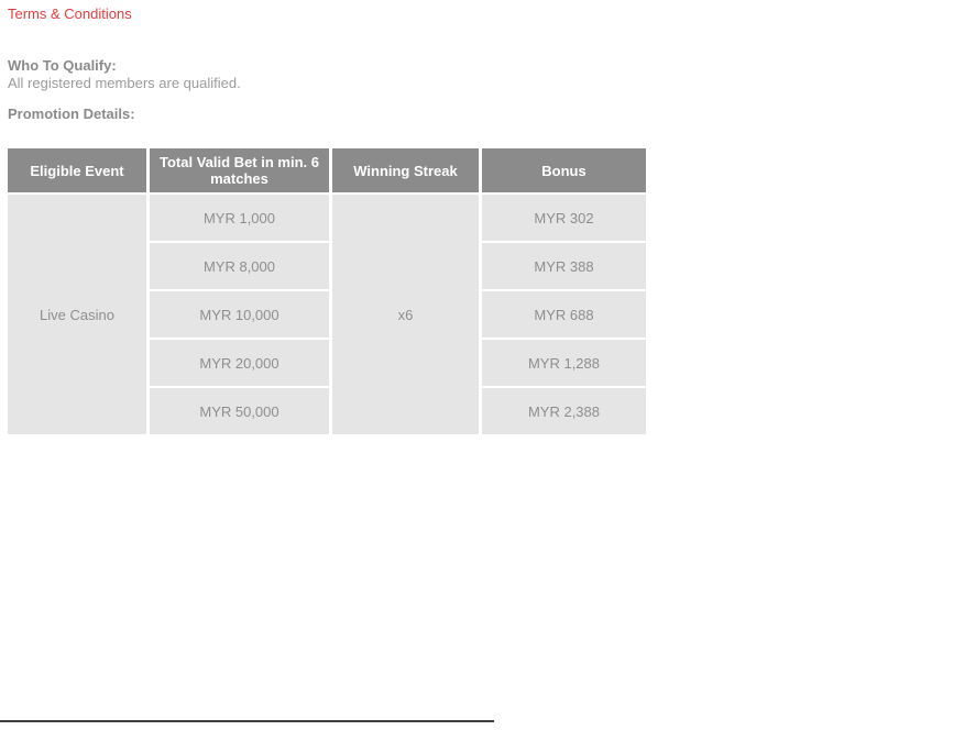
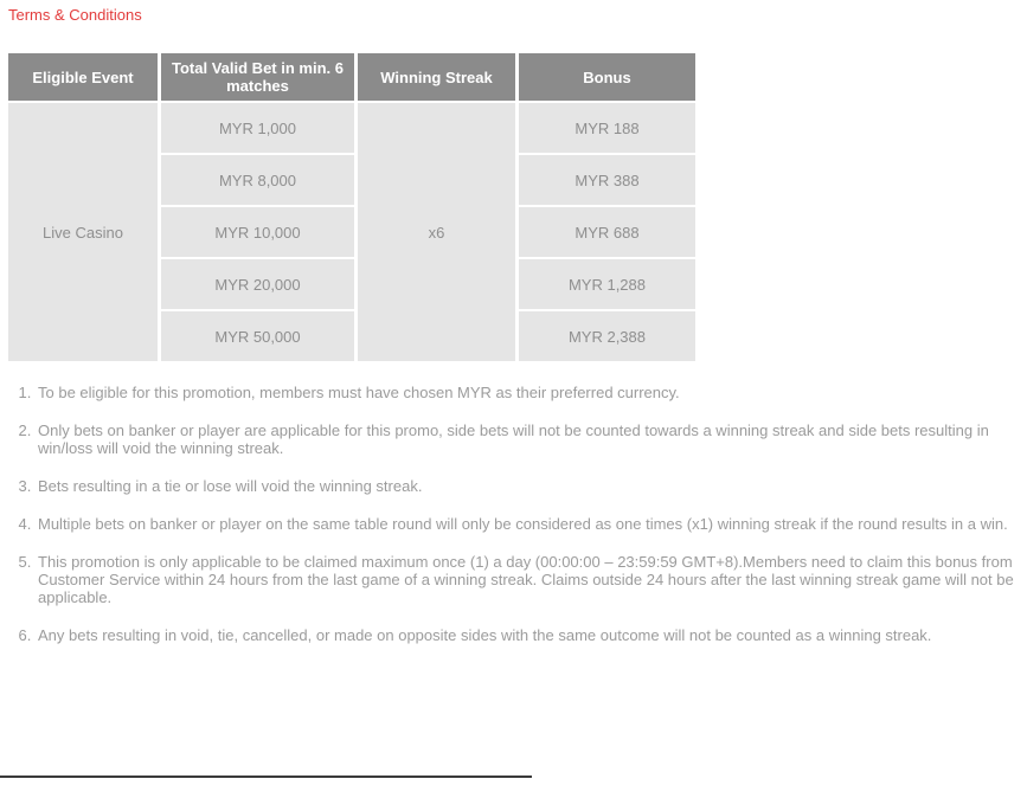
  Terms & Conditions
- Who To Qualify:
- All registered members are qualified.
- Promotion Details:
  Eligible Event	Total Valid Bet in min. 6 matches	Winning Streak	Bonus
- Live Casino	MYR 1,000	x6	MYR 302
+ Live Casino	MYR 1,000	x6	MYR 188
  MYR 8,000	MYR 388
  MYR 10,000	MYR 688
  MYR 20,000	MYR 1,288
  MYR 50,000	MYR 2,388
+ To be eligible for this promotion, members must have chosen MYR as their preferred currency.
+ Only bets on banker or player are applicable for this promo, side bets will not be counted towards a winning streak and side bets resulting in win/loss will void the winning streak.
+ Bets resulting in a tie or lose will void the winning streak.
+ Multiple bets on banker or player on the same table round will only be considered as one times (x1) winning streak if the round results in a win.
+ This promotion is only applicable to be claimed maximum once (1) a day (00:00:00 – 23:59:59 GMT+8).Members need to claim this bonus from Customer Service within 24 hours from the last game of a winning streak. Claims outside 24 hours after the last winning streak game will not be applicable.
+ Any bets resulting in void, tie, cancelled, or made on opposite sides with the same outcome will not be counted as a winning streak.
